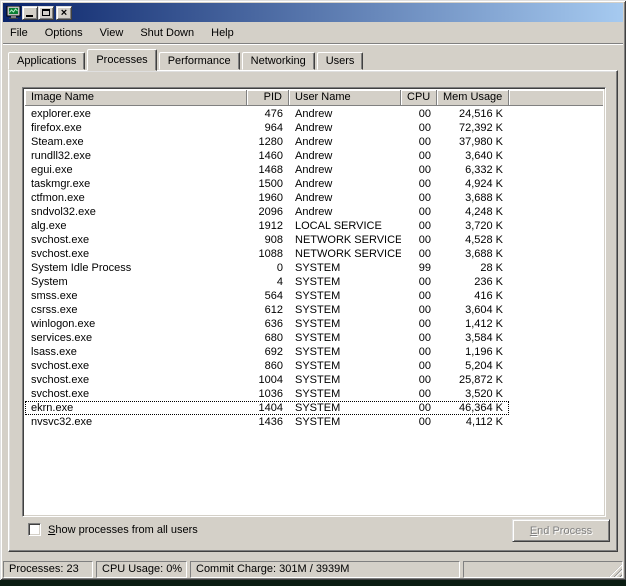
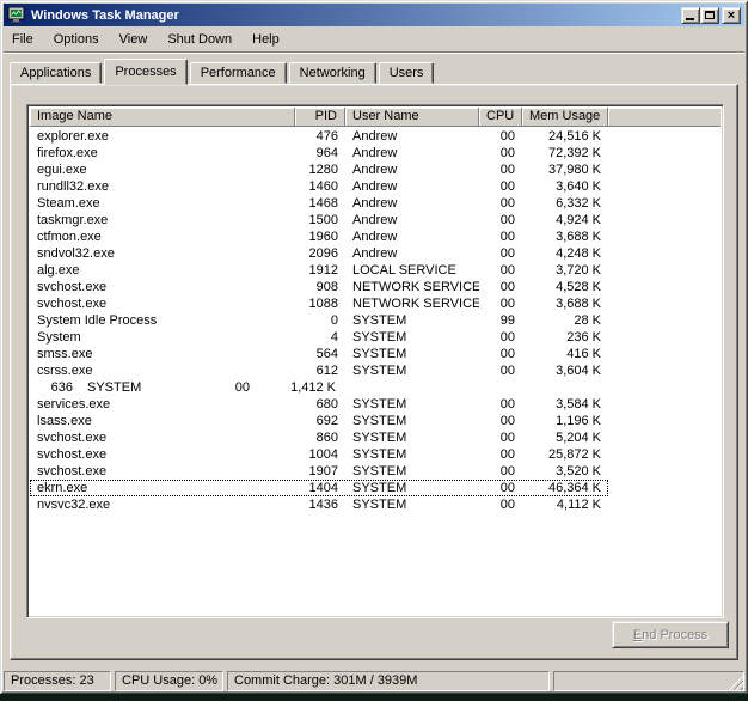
+ Windows Task Manager
  ×
  File
  Options
  View
  Shut Down
  Help
  Applications
  Processes
  Performance
  Networking
  Users
  Image Name
  PID
  User Name
  CPU
  Mem Usage
  explorer.exe
  476
  Andrew
  00
  24,516 K
  firefox.exe
  964
  Andrew
  00
  72,392 K
- Steam.exe
+ egui.exe
  1280
  Andrew
  00
  37,980 K
  rundll32.exe
  1460
  Andrew
  00
  3,640 K
- egui.exe
+ Steam.exe
  1468
  Andrew
  00
  6,332 K
  taskmgr.exe
  1500
  Andrew
  00
  4,924 K
  ctfmon.exe
  1960
  Andrew
  00
  3,688 K
  sndvol32.exe
  2096
  Andrew
  00
  4,248 K
  alg.exe
  1912
  LOCAL SERVICE
  00
  3,720 K
  svchost.exe
  908
  NETWORK SERVICE
  00
  4,528 K
  svchost.exe
  1088
  NETWORK SERVICE
  00
  3,688 K
  System Idle Process
  0
  SYSTEM
  99
  28 K
  System
  4
  SYSTEM
  00
  236 K
  smss.exe
  564
  SYSTEM
  00
  416 K
  csrss.exe
  612
  SYSTEM
  00
  3,604 K
- winlogon.exe
  636
  SYSTEM
  00
  1,412 K
  services.exe
  680
  SYSTEM
  00
  3,584 K
  lsass.exe
  692
  SYSTEM
  00
  1,196 K
  svchost.exe
  860
  SYSTEM
  00
  5,204 K
  svchost.exe
  1004
  SYSTEM
  00
  25,872 K
  svchost.exe
- 1036
+ 1907
  SYSTEM
  00
  3,520 K
  ekrn.exe
  1404
  SYSTEM
  00
  46,364 K
  nvsvc32.exe
  1436
  SYSTEM
  00
  4,112 K
- Show processes from all users
  End Process
  Processes: 23
  CPU Usage: 0%
  Commit Charge: 301M / 3939M
